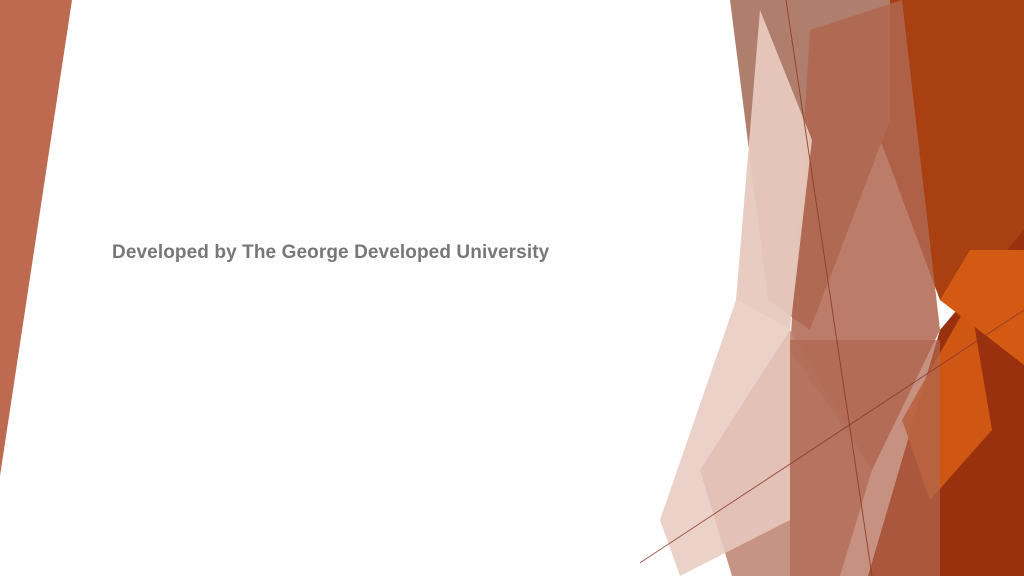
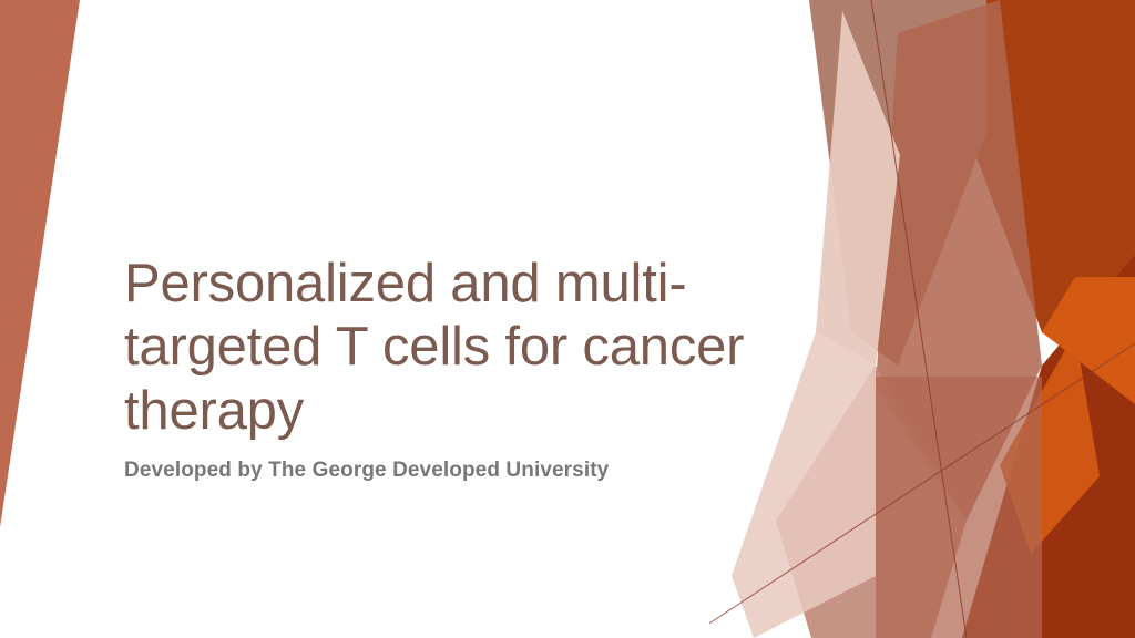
+ Personalized and multi-targeted T cells for cancer therapy
  Developed by The George Developed University
